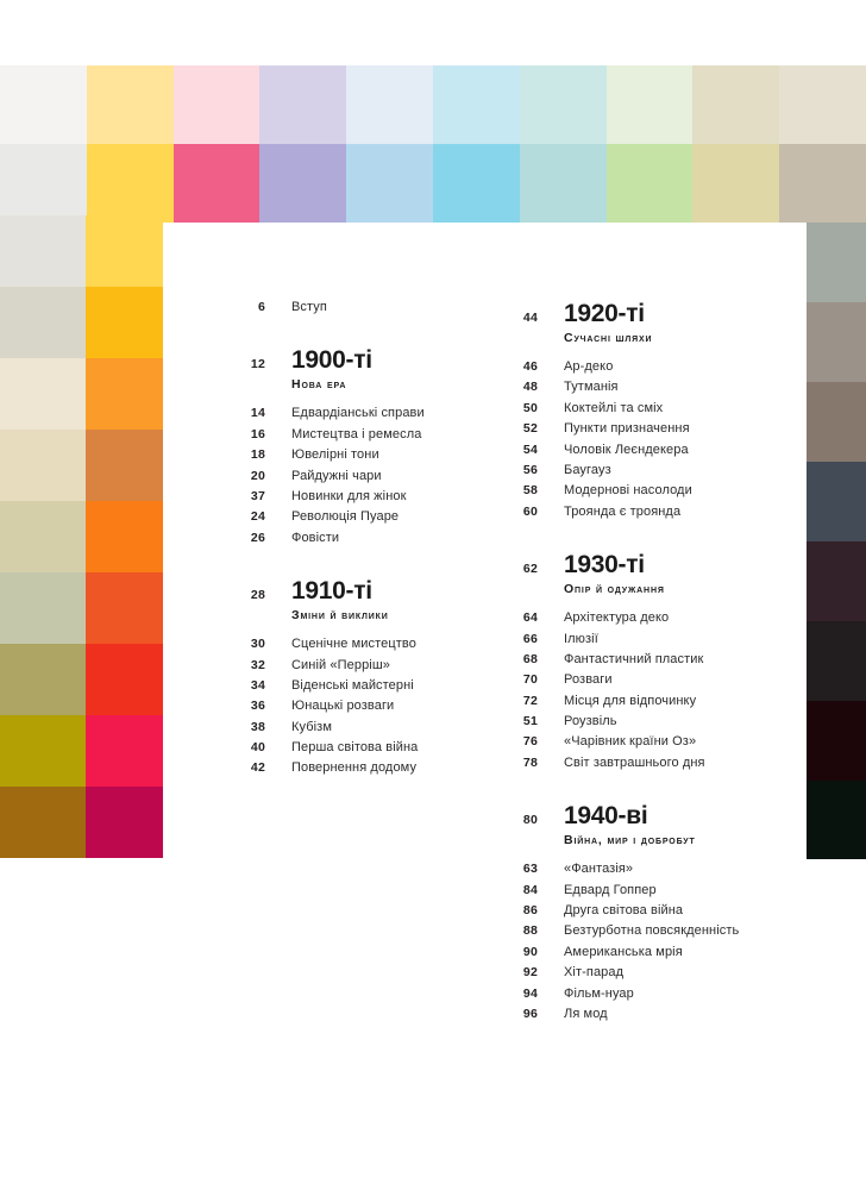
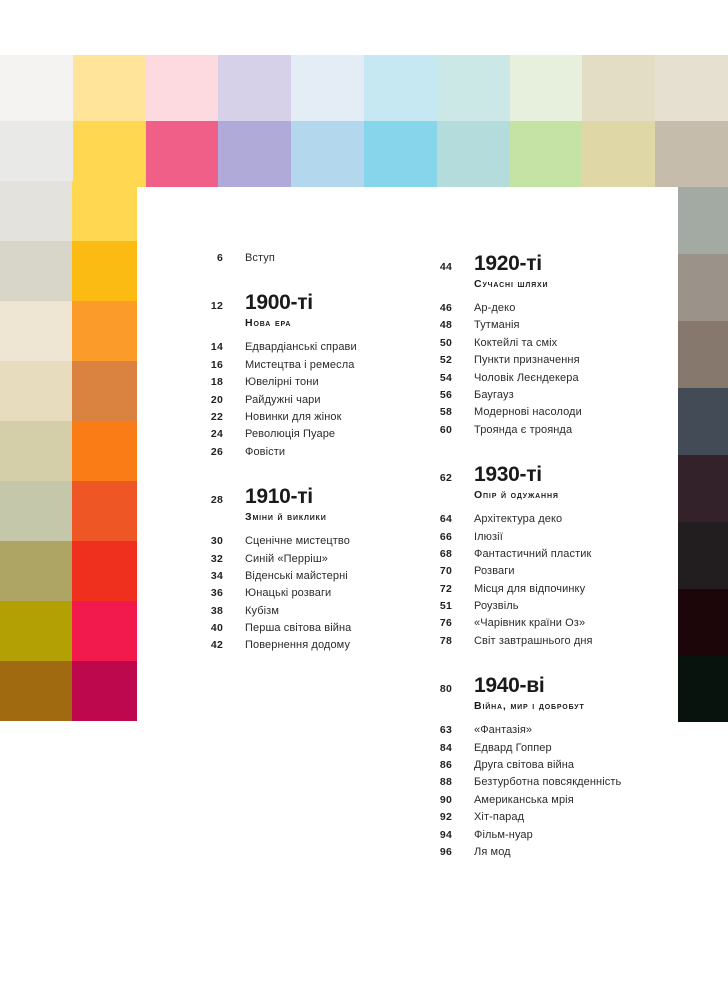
  6
  Вступ
  12
  1900-ті
  нова ера
  14
  Едвардіанські справи
  16
  Мистецтва і ремесла
  18
  Ювелірні тони
  20
  Райдужні чари
- 37
+ 22
  Новинки для жінок
  24
  Революція Пуаре
  26
  Фовісти
  28
  1910-ті
  зміни й виклики
  30
  Сценічне мистецтво
  32
  Синій «Перріш»
  34
  Віденські майстерні
  36
  Юнацькі розваги
  38
  Кубізм
  40
  Перша світова війна
  42
  Повернення додому
  44
  1920-ті
  сучасні шляхи
  46
  Ар-деко
  48
  Тутманія
  50
  Коктейлі та сміх
  52
  Пункти призначення
  54
  Чоловік Леєндекера
  56
  Баугауз
  58
  Модернові насолоди
  60
  Троянда є троянда
  62
  1930-ті
  опір й одужання
  64
  Архітектура деко
  66
  Ілюзії
  68
  Фантастичний пластик
  70
  Розваги
  72
  Місця для відпочинку
  51
  Роузвіль
  76
  «Чарівник країни Оз»
  78
  Світ завтрашнього дня
  80
  1940-ві
  війна, мир і добробут
  63
  «Фантазія»
  84
  Едвард Гоппер
  86
  Друга світова війна
  88
  Безтурботна повсякденність
  90
  Американська мрія
  92
  Хіт-парад
  94
  Фільм-нуар
  96
  Ля мод
